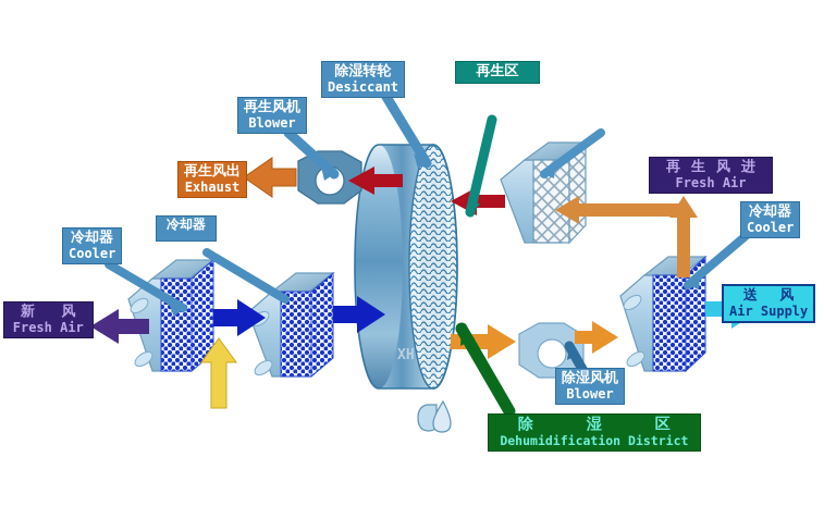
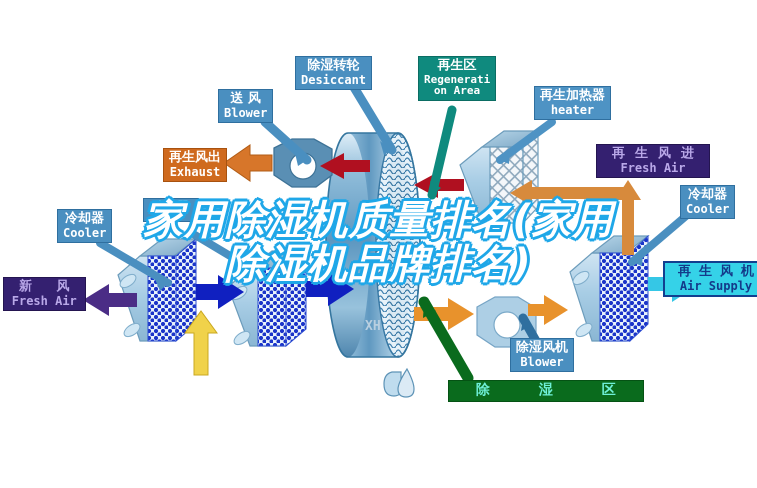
  XH
  除湿转轮
  Desiccant
- 再生风机
+ 送 风
  Blower
  再生区
+ Regenerati on Area
+ 再生加热器
+ heater
  再生风出
  Exhaust
  再生风进
  Fresh Air
  冷却器
  Cooler
  冷却器
  Cooler
  冷却器
  新 风
  Fresh Air
  除湿风机
  Blower
  除 湿 区
- Dehumidification District
- 送 风
+ 再生风机
  Air Supply
+ 家用除湿机质量排名(家用
+ 除湿机品牌排名)
